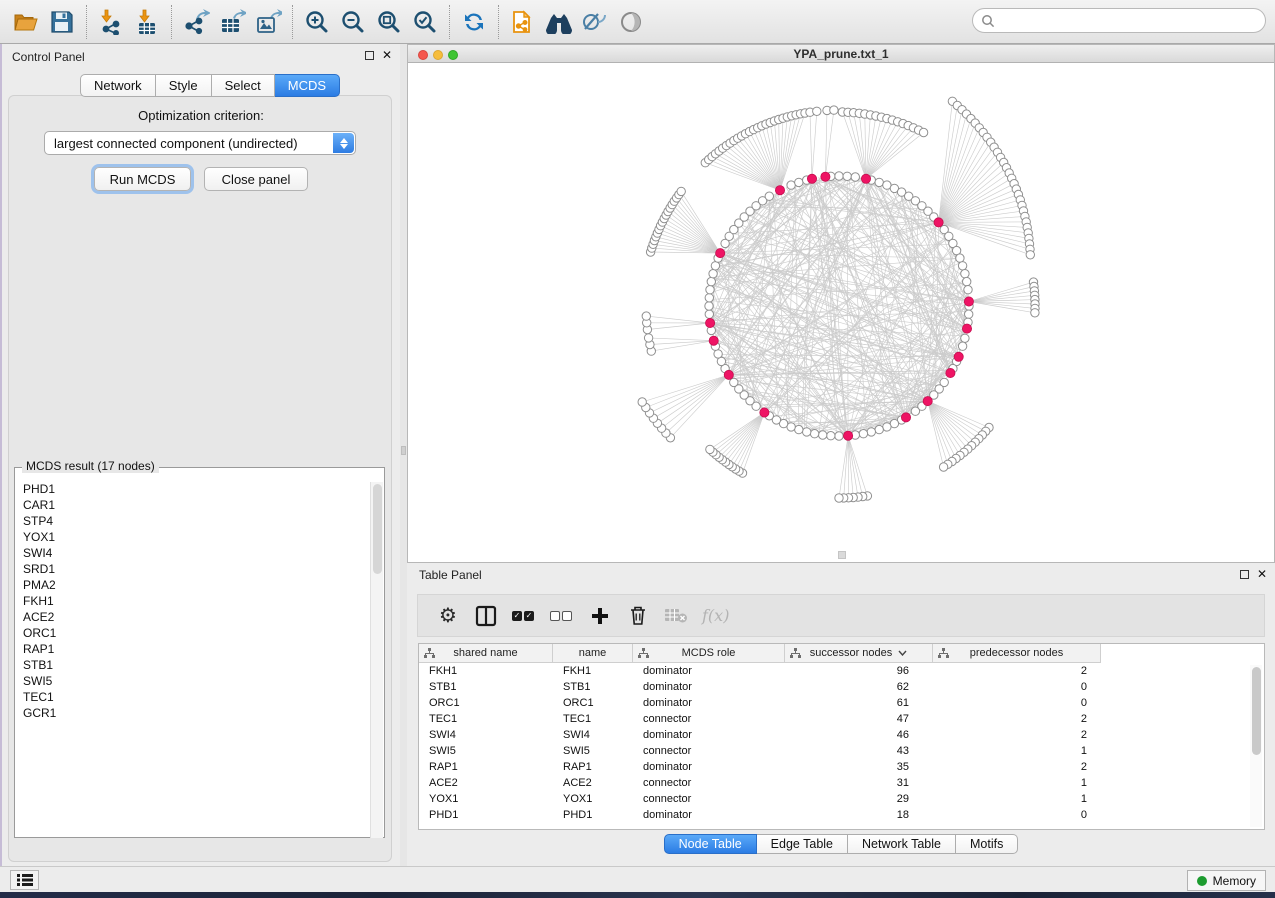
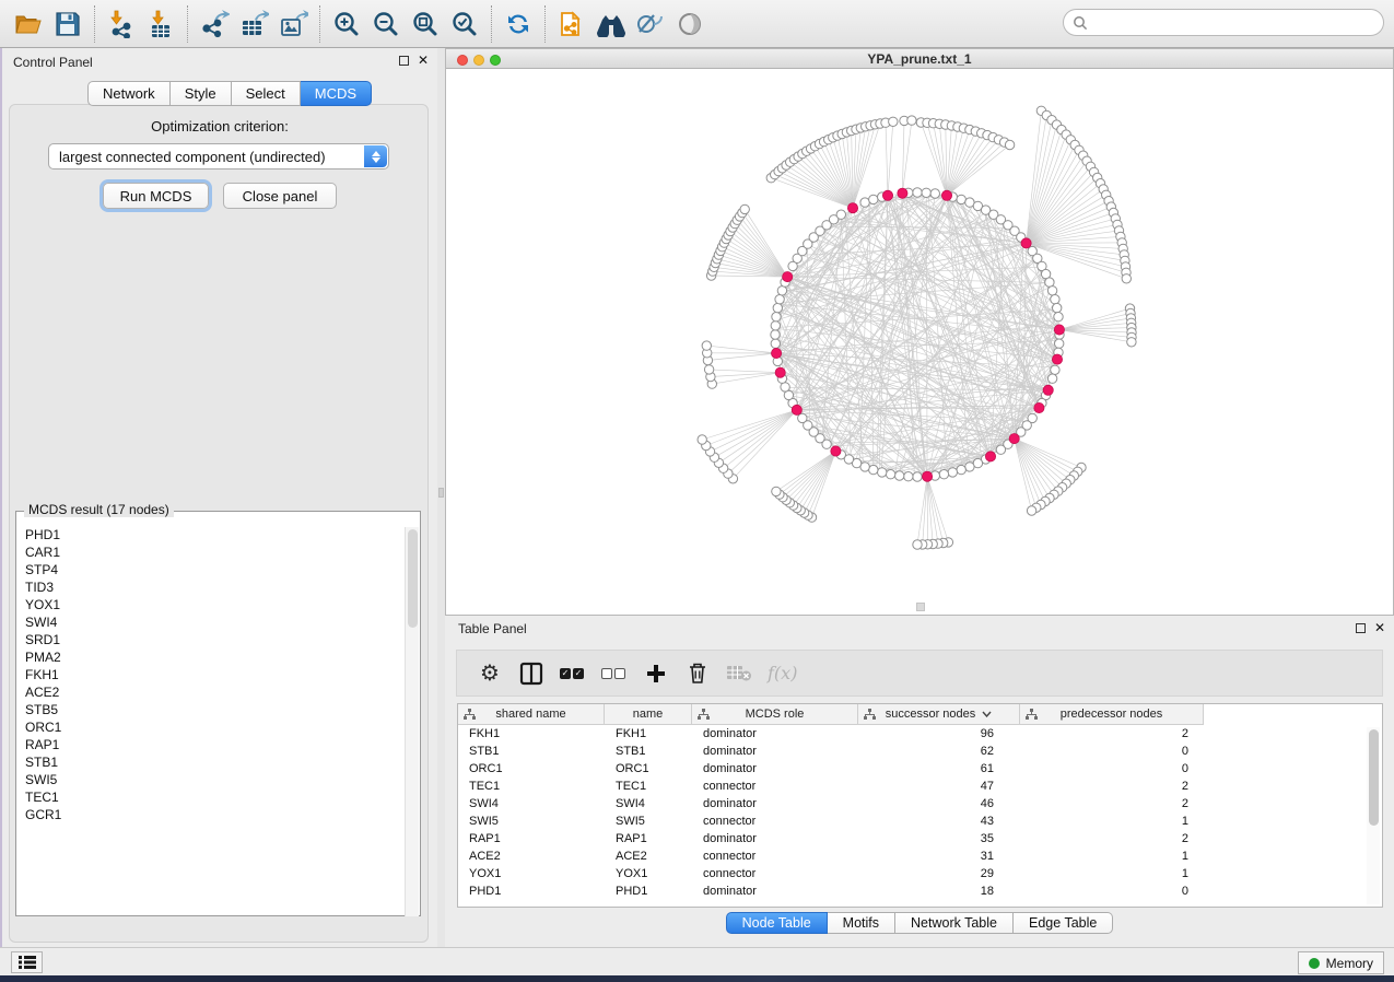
  Control Panel
  ✕
  Network
  Style
  Select
  MCDS
  Optimization criterion:
  largest connected component (undirected)
  Run MCDS
  Close panel
  MCDS result (17 nodes)
  PHD1
  CAR1
  STP4
+ TID3
  YOX1
  SWI4
  SRD1
  PMA2
  FKH1
  ACE2
+ STB5
  ORC1
  RAP1
  STB1
  SWI5
  TEC1
  GCR1
  YPA_prune.txt_1
  Table Panel
  ✕
  ⚙
  ✓
  ✓
  f(x)
  shared name
  name
  MCDS role
  successor nodes
  predecessor nodes
  FKH1
  FKH1
  dominator
  96
  2
  STB1
  STB1
  dominator
  62
  0
  ORC1
  ORC1
  dominator
  61
  0
  TEC1
  TEC1
  connector
  47
  2
  SWI4
  SWI4
  dominator
  46
  2
  SWI5
  SWI5
  connector
  43
  1
  RAP1
  RAP1
  dominator
  35
  2
  ACE2
  ACE2
  connector
  31
  1
  YOX1
  YOX1
  connector
  29
  1
  PHD1
  PHD1
  dominator
  18
  0
  Node Table
- Edge Table
+ Motifs
  Network Table
- Motifs
+ Edge Table
  Memory
